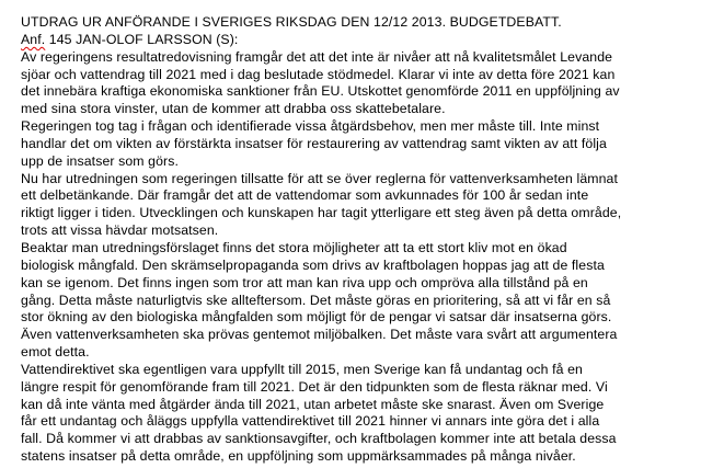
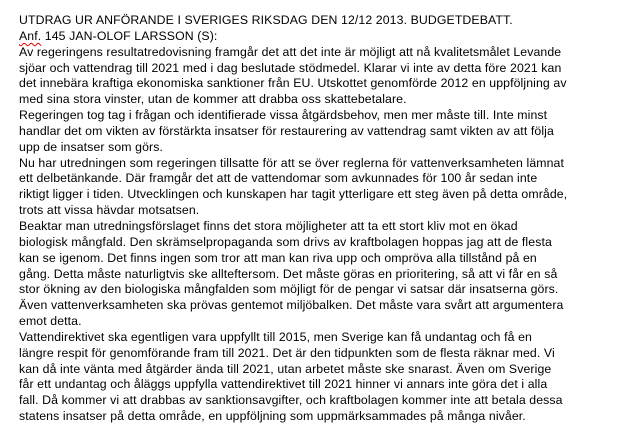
  UTDRAG UR ANFÖRANDE I SVERIGES RIKSDAG DEN 12/12 2013. BUDGETDEBATT.
  Anf. 145 JAN-OLOF LARSSON (S):
- Av regeringens resultatredovisning framgår det att det inte är nivåer att nå kvalitetsmålet Levande
+ Av regeringens resultatredovisning framgår det att det inte är möjligt att nå kvalitetsmålet Levande
  sjöar och vattendrag till 2021 med i dag beslutade stödmedel. Klarar vi inte av detta före 2021 kan
- det innebära kraftiga ekonomiska sanktioner från EU. Utskottet genomförde 2011 en uppföljning av
+ det innebära kraftiga ekonomiska sanktioner från EU. Utskottet genomförde 2012 en uppföljning av
  med sina stora vinster, utan de kommer att drabba oss skattebetalare.
  Regeringen tog tag i frågan och identifierade vissa åtgärdsbehov, men mer måste till. Inte minst
  handlar det om vikten av förstärkta insatser för restaurering av vattendrag samt vikten av att följa
  upp de insatser som görs.
  Nu har utredningen som regeringen tillsatte för att se över reglerna för vattenverksamheten lämnat
  ett delbetänkande. Där framgår det att de vattendomar som avkunnades för 100 år sedan inte
  riktigt ligger i tiden. Utvecklingen och kunskapen har tagit ytterligare ett steg även på detta område,
  trots att vissa hävdar motsatsen.
  Beaktar man utredningsförslaget finns det stora möjligheter att ta ett stort kliv mot en ökad
  biologisk mångfald. Den skrämselpropaganda som drivs av kraftbolagen hoppas jag att de flesta
  kan se igenom. Det finns ingen som tror att man kan riva upp och ompröva alla tillstånd på en
  gång. Detta måste naturligtvis ske allteftersom. Det måste göras en prioritering, så att vi får en så
  stor ökning av den biologiska mångfalden som möjligt för de pengar vi satsar där insatserna görs.
  Även vattenverksamheten ska prövas gentemot miljöbalken. Det måste vara svårt att argumentera
  emot detta.
  Vattendirektivet ska egentligen vara uppfyllt till 2015, men Sverige kan få undantag och få en
  längre respit för genomförande fram till 2021. Det är den tidpunkten som de flesta räknar med. Vi
  kan då inte vänta med åtgärder ända till 2021, utan arbetet måste ske snarast. Även om Sverige
  får ett undantag och åläggs uppfylla vattendirektivet till 2021 hinner vi annars inte göra det i alla
  fall. Då kommer vi att drabbas av sanktionsavgifter, och kraftbolagen kommer inte att betala dessa
  statens insatser på detta område, en uppföljning som uppmärksammades på många nivåer.
